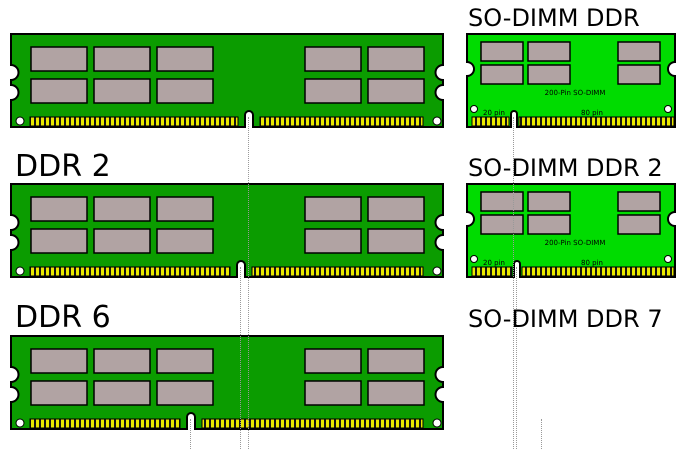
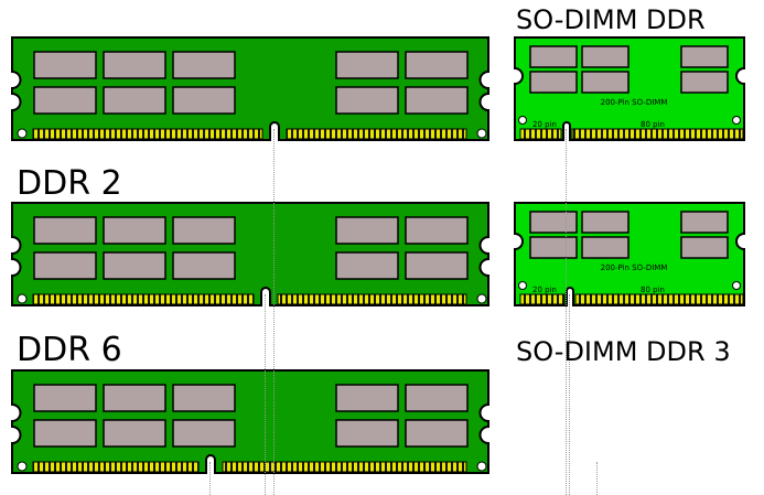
  DDR 2
  DDR 6
  SO-DIMM DDR
- SO-DIMM DDR 2
- SO-DIMM DDR 7
+ SO-DIMM DDR 3
  200-Pin SO-DIMM
  20 pin
  80 pin
  200-Pin SO-DIMM
  20 pin
  80 pin
